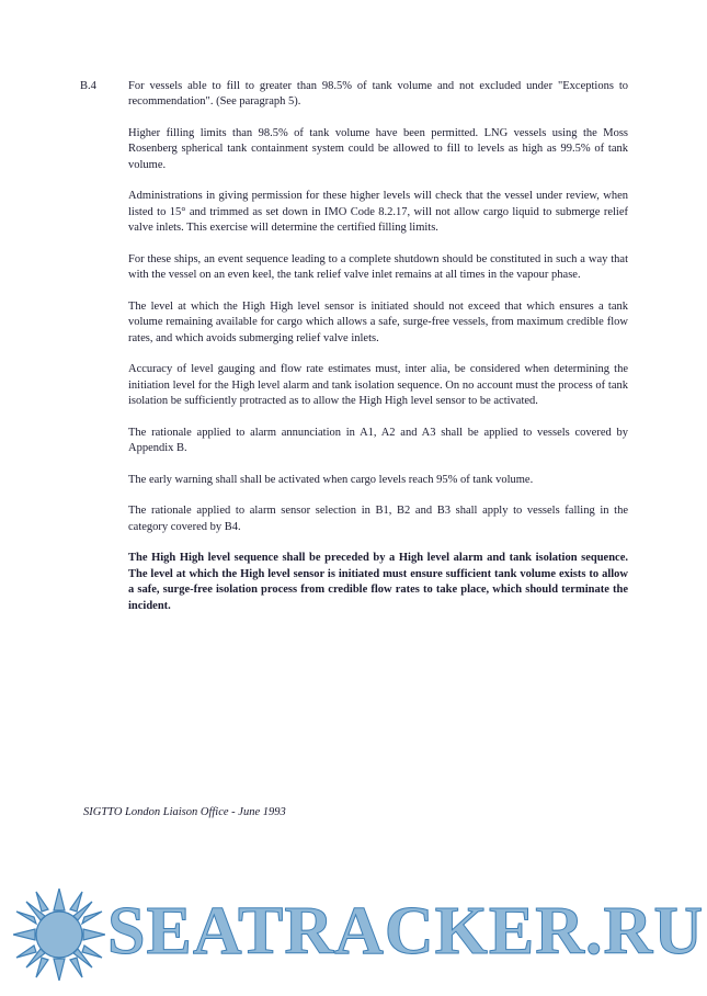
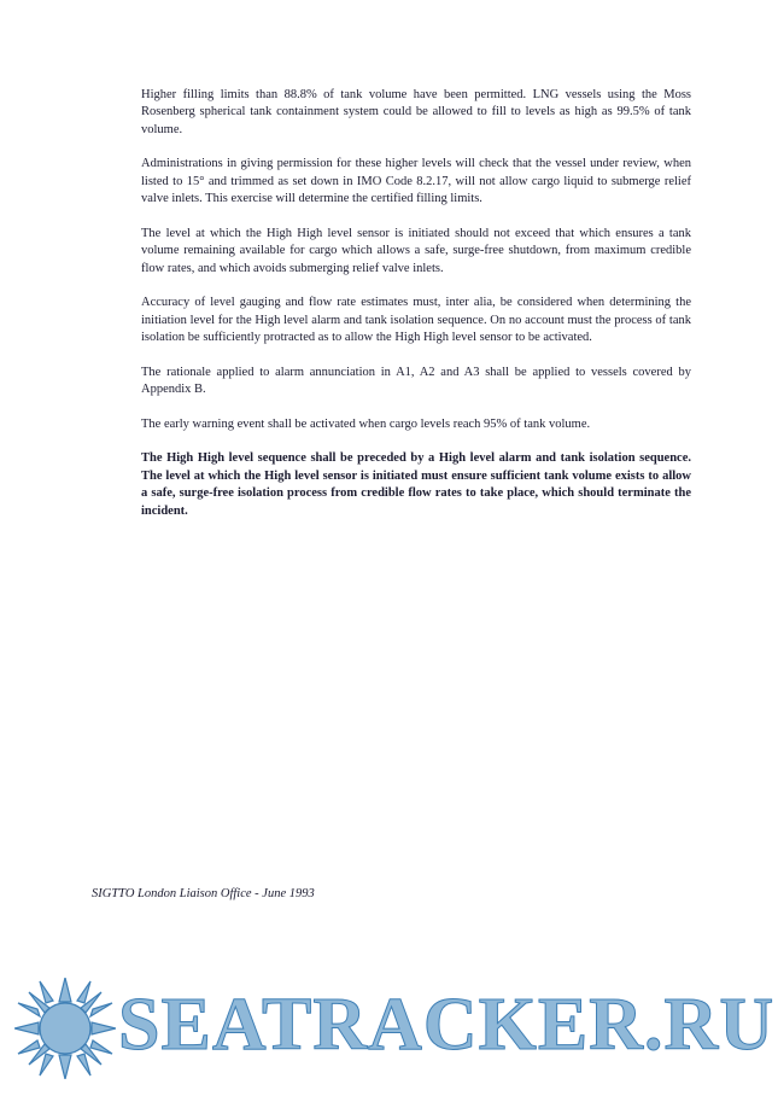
- B.4
- For vessels able to fill to greater than 98.5% of tank volume and not excluded under "Exceptions to recommendation". (See paragraph 5).
- Higher filling limits than 98.5% of tank volume have been permitted. LNG vessels using the Moss Rosenberg spherical tank containment system could be allowed to fill to levels as high as 99.5% of tank volume.
+ Higher filling limits than 88.8% of tank volume have been permitted. LNG vessels using the Moss Rosenberg spherical tank containment system could be allowed to fill to levels as high as 99.5% of tank volume.
  Administrations in giving permission for these higher levels will check that the vessel under review, when listed to 15° and trimmed as set down in IMO Code 8.2.17, will not allow cargo liquid to submerge relief valve inlets. This exercise will determine the certified filling limits.
- For these ships, an event sequence leading to a complete shutdown should be constituted in such a way that with the vessel on an even keel, the tank relief valve inlet remains at all times in the vapour phase.
- The level at which the High High level sensor is initiated should not exceed that which ensures a tank volume remaining available for cargo which allows a safe, surge-free vessels, from maximum credible flow rates, and which avoids submerging relief valve inlets.
+ The level at which the High High level sensor is initiated should not exceed that which ensures a tank volume remaining available for cargo which allows a safe, surge-free shutdown, from maximum credible flow rates, and which avoids submerging relief valve inlets.
  Accuracy of level gauging and flow rate estimates must, inter alia, be considered when determining the initiation level for the High level alarm and tank isolation sequence. On no account must the process of tank isolation be sufficiently protracted as to allow the High High level sensor to be activated.
  The rationale applied to alarm annunciation in A1, A2 and A3 shall be applied to vessels covered by Appendix B.
- The early warning shall shall be activated when cargo levels reach 95% of tank volume.
+ The early warning event shall be activated when cargo levels reach 95% of tank volume.
- The rationale applied to alarm sensor selection in B1, B2 and B3 shall apply to vessels falling in the category covered by B4.
  The High High level sequence shall be preceded by a High level alarm and tank isolation sequence. The level at which the High level sensor is initiated must ensure sufficient tank volume exists to allow a safe, surge-free isolation process from credible flow rates to take place, which should terminate the incident.
  SIGTTO London Liaison Office - June 1993
  SEATRACKER.RU
